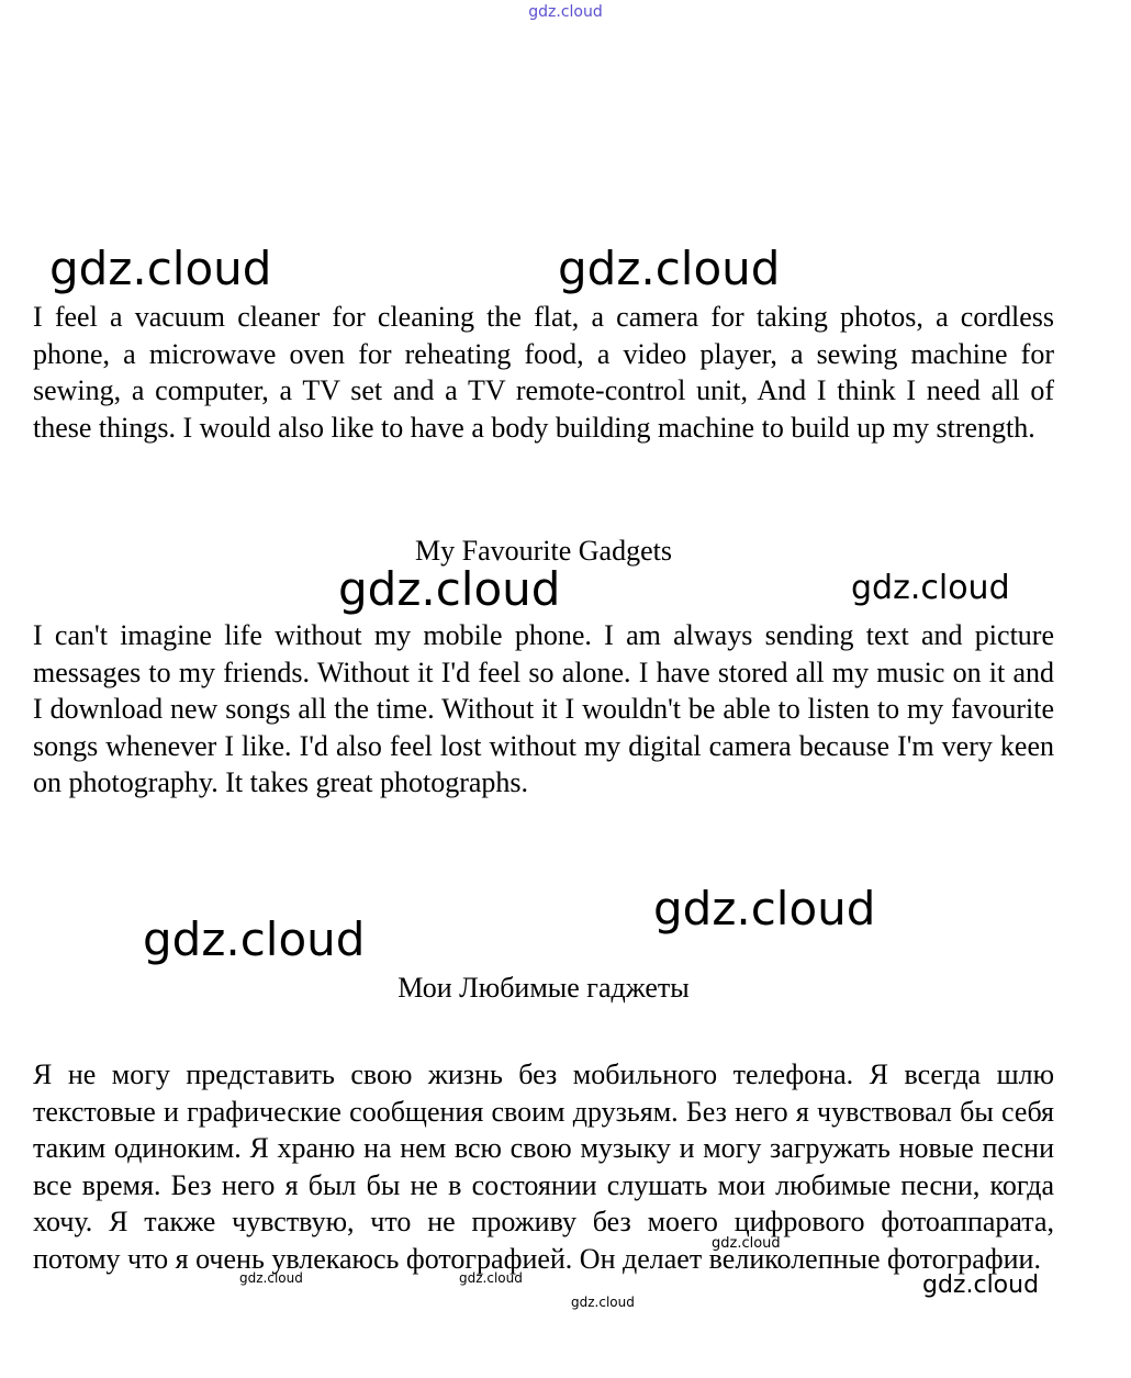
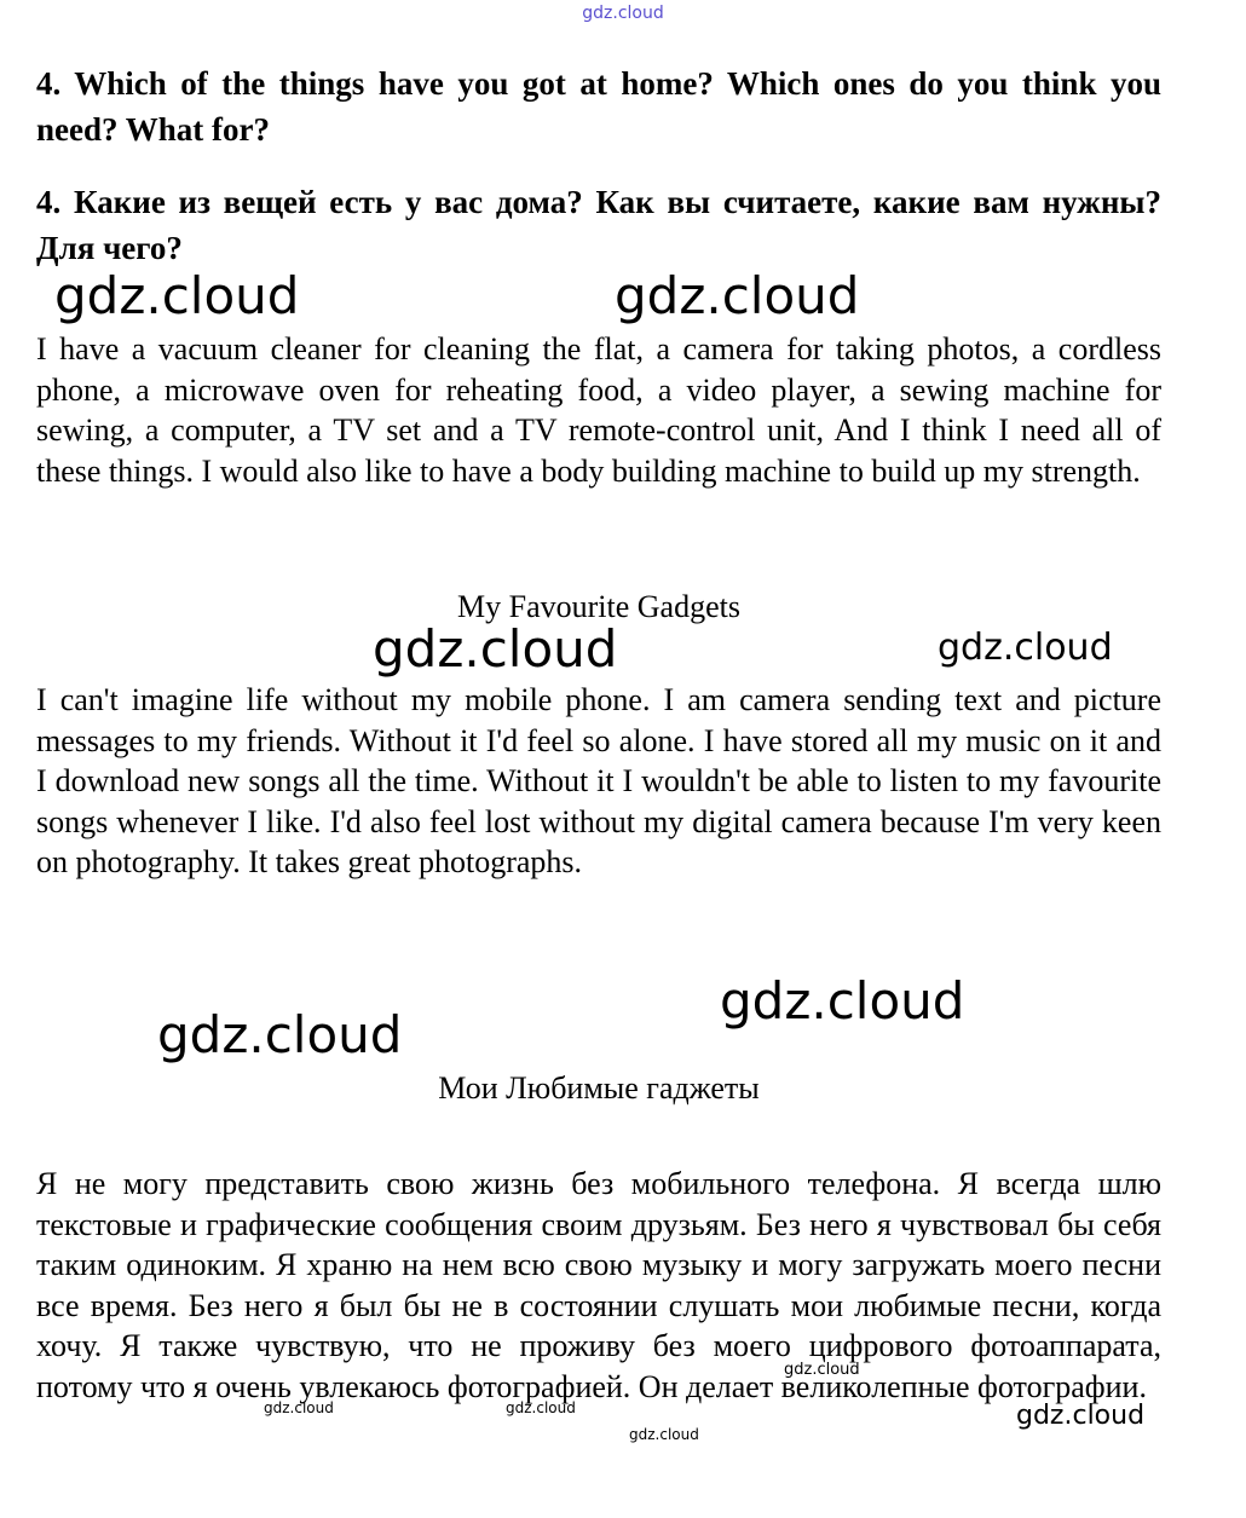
  gdz.cloud
+ 4. Which of the things have you got at home? Which ones do you think you need? What for?
+ 4. Какие из вещей есть у вас дома? Как вы считаете, какие вам нужны? Для чего?
  gdz.cloud
  gdz.cloud
- I feel a vacuum cleaner for cleaning the flat, a camera for taking photos, a cordless phone, a microwave oven for reheating food, a video player, a sewing machine for sewing, a computer, a TV set and a TV remote-control unit, And I think I need all of these things. I would also like to have a body building machine to build up my strength.
+ I have a vacuum cleaner for cleaning the flat, a camera for taking photos, a cordless phone, a microwave oven for reheating food, a video player, a sewing machine for sewing, a computer, a TV set and a TV remote-control unit, And I think I need all of these things. I would also like to have a body building machine to build up my strength.
  My Favourite Gadgets
  gdz.cloud
  gdz.cloud
- I can't imagine life without my mobile phone. I am always sending text and picture messages to my friends. Without it I'd feel so alone. I have stored all my music on it and I download new songs all the time. Without it I wouldn't be able to listen to my favourite songs whenever I like. I'd also feel lost without my digital camera because I'm very keen on photography. It takes great photographs.
+ I can't imagine life without my mobile phone. I am camera sending text and picture messages to my friends. Without it I'd feel so alone. I have stored all my music on it and I download new songs all the time. Without it I wouldn't be able to listen to my favourite songs whenever I like. I'd also feel lost without my digital camera because I'm very keen on photography. It takes great photographs.
  gdz.cloud
  gdz.cloud
  Мои Любимые гаджеты
- Я не могу представить свою жизнь без мобильного телефона. Я всегда шлю текстовые и графические сообщения своим друзьям. Без него я чувствовал бы себя таким одиноким. Я храню на нем всю свою музыку и могу загружать новые песни все время. Без него я был бы не в состоянии слушать мои любимые песни, когда хочу. Я также чувствую, что не проживу без моего цифрового фотоаппарата, потому что я очень увлекаюсь фотографией. Он делает великолепные фотографии.
+ Я не могу представить свою жизнь без мобильного телефона. Я всегда шлю текстовые и графические сообщения своим друзьям. Без него я чувствовал бы себя таким одиноким. Я храню на нем всю свою музыку и могу загружать моего песни все время. Без него я был бы не в состоянии слушать мои любимые песни, когда хочу. Я также чувствую, что не проживу без моего цифрового фотоаппарата, потому что я очень увлекаюсь фотографией. Он делает великолепные фотографии.
  gdz.cloud
  gdz.cloud
  gdz.cloud
  gdz.cloud
  gdz.cloud
